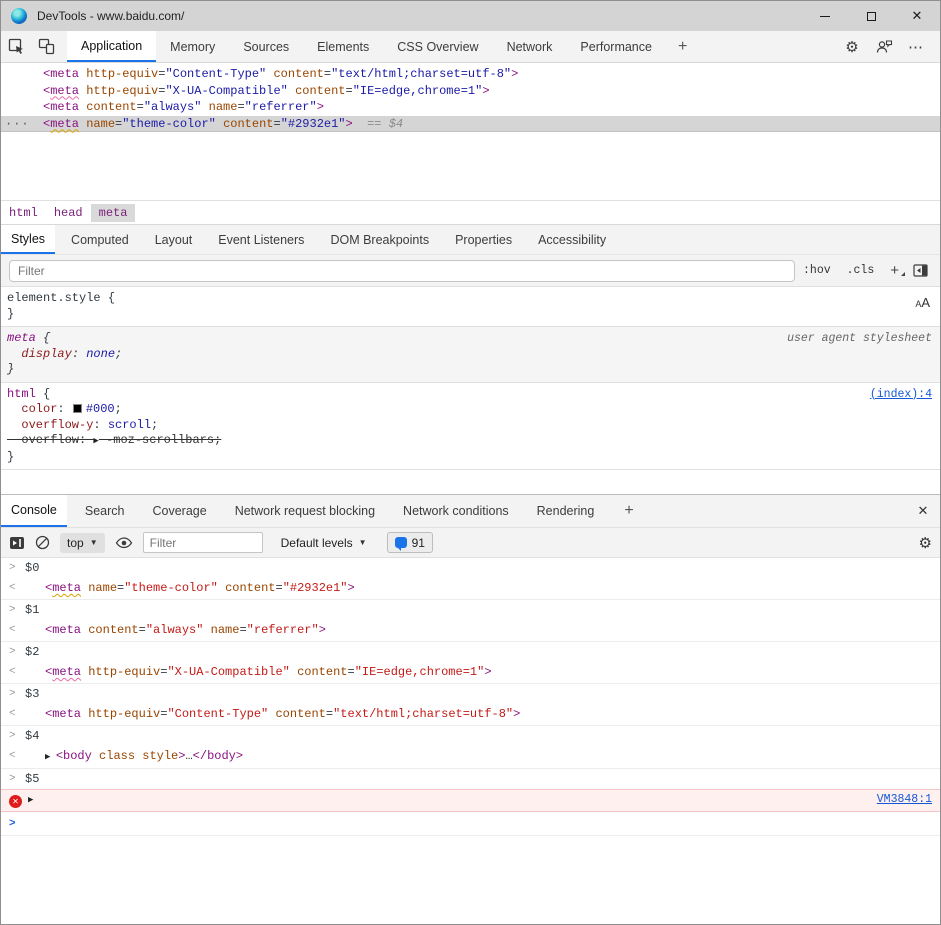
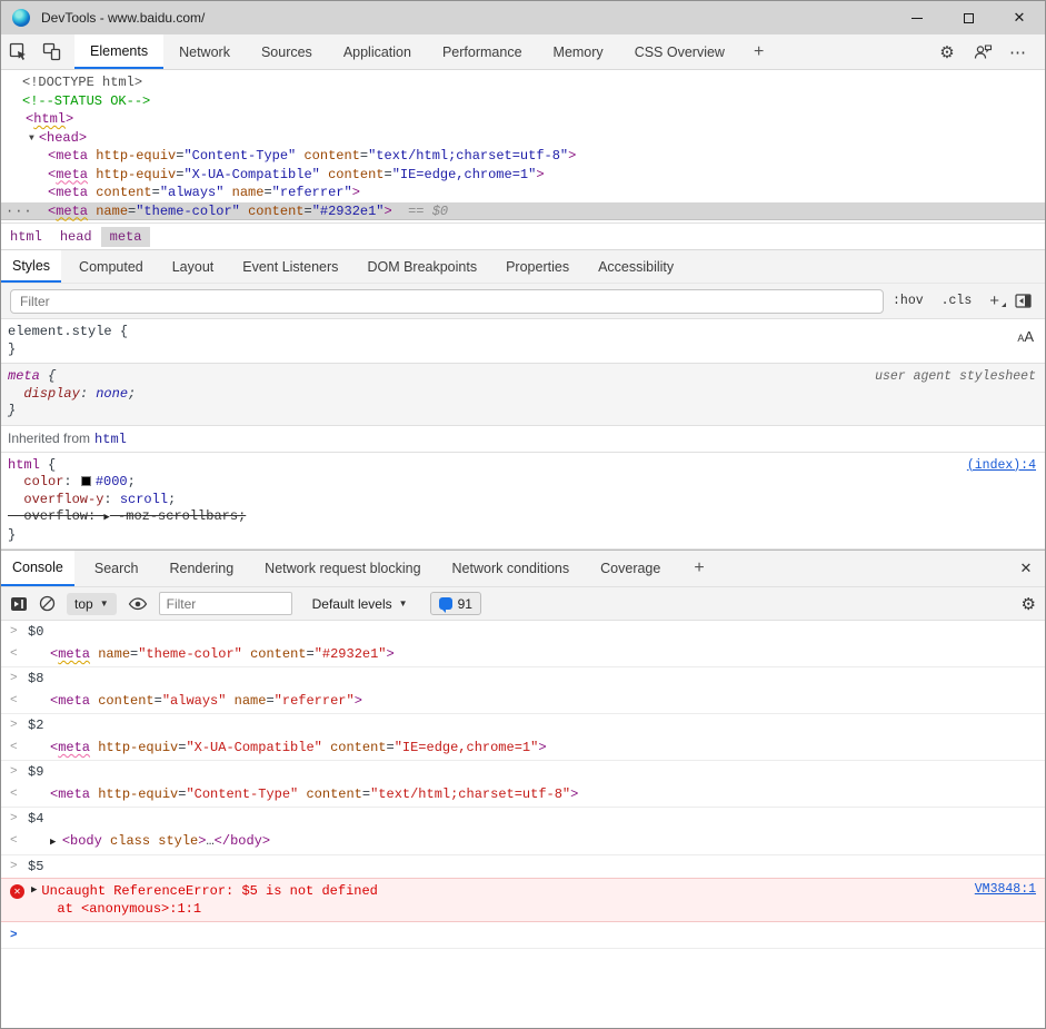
  DevTools - www.baidu.com/
  ✕
- Application
+ Elements
- Memory
+ Network
  Sources
- Elements
+ Application
- CSS Overview
+ Performance
- Network
+ Memory
- Performance
+ CSS Overview
  +
  ⚙
  ⋯
+ <!DOCTYPE html>
+ <!--STATUS OK-->
+ <html>
+ ▼ <head>
  <meta http-equiv="Content-Type" content="text/html;charset=utf-8">
  <meta http-equiv="X-UA-Compatible" content="IE=edge,chrome=1">
  <meta content="always" name="referrer">
  ···
- <meta name="theme-color" content="#2932e1"> == $4
+ <meta name="theme-color" content="#2932e1"> == $0
  html
  head
  meta
  Styles
  Computed
  Layout
  Event Listeners
  DOM Breakpoints
  Properties
  Accessibility
  Filter
  :hov
  .cls
  +
  AA
  element.style {
  }
  user agent stylesheet
  meta {
  display: none;
  }
+ Inherited from html
  (index):4
  html {
  color: #000;
  overflow-y: scroll;
  overflow: ▶ -moz-scrollbars;
  }
  Console
  Search
- Coverage
+ Rendering
  Network request blocking
  Network conditions
- Rendering
+ Coverage
  +
  ✕
  top
  ▼
  Filter
  Default levels
  ▼
  91
  ⚙
  >
  $0
  <
  <meta name="theme-color" content="#2932e1">
  >
- $1
+ $8
  <
  <meta content="always" name="referrer">
  >
  $2
  <
  <meta http-equiv="X-UA-Compatible" content="IE=edge,chrome=1">
  >
- $3
+ $9
  <
  <meta http-equiv="Content-Type" content="text/html;charset=utf-8">
  >
  $4
  <
  ▶ <body class style>…</body>
  >
  $5
  ✕
  ▶
+ Uncaught ReferenceError: $5 is not defined
+ at <anonymous>:1:1
  VM3848:1
  >
